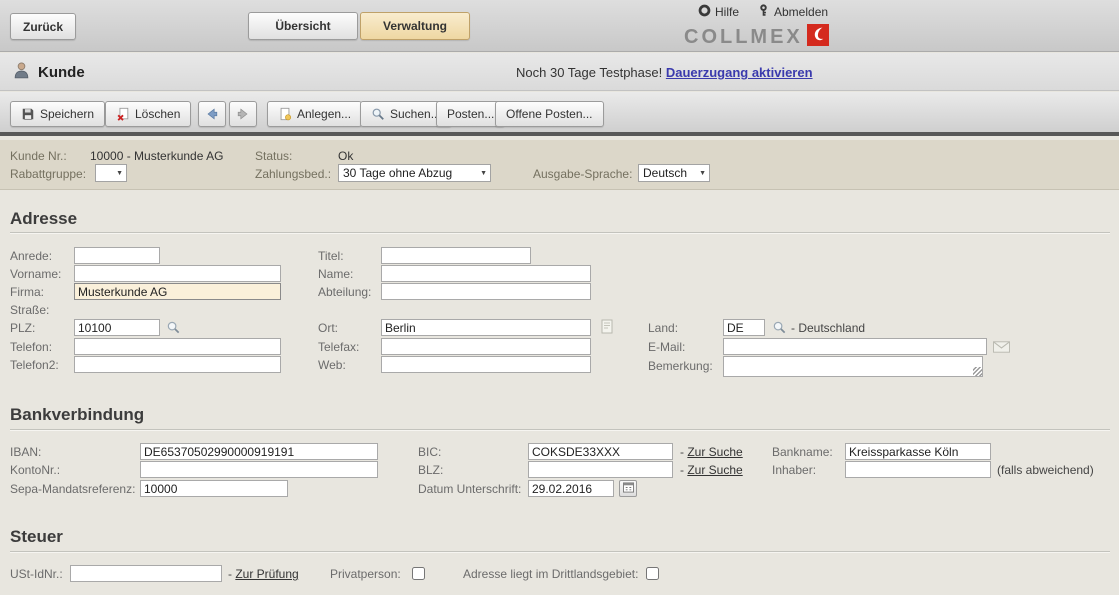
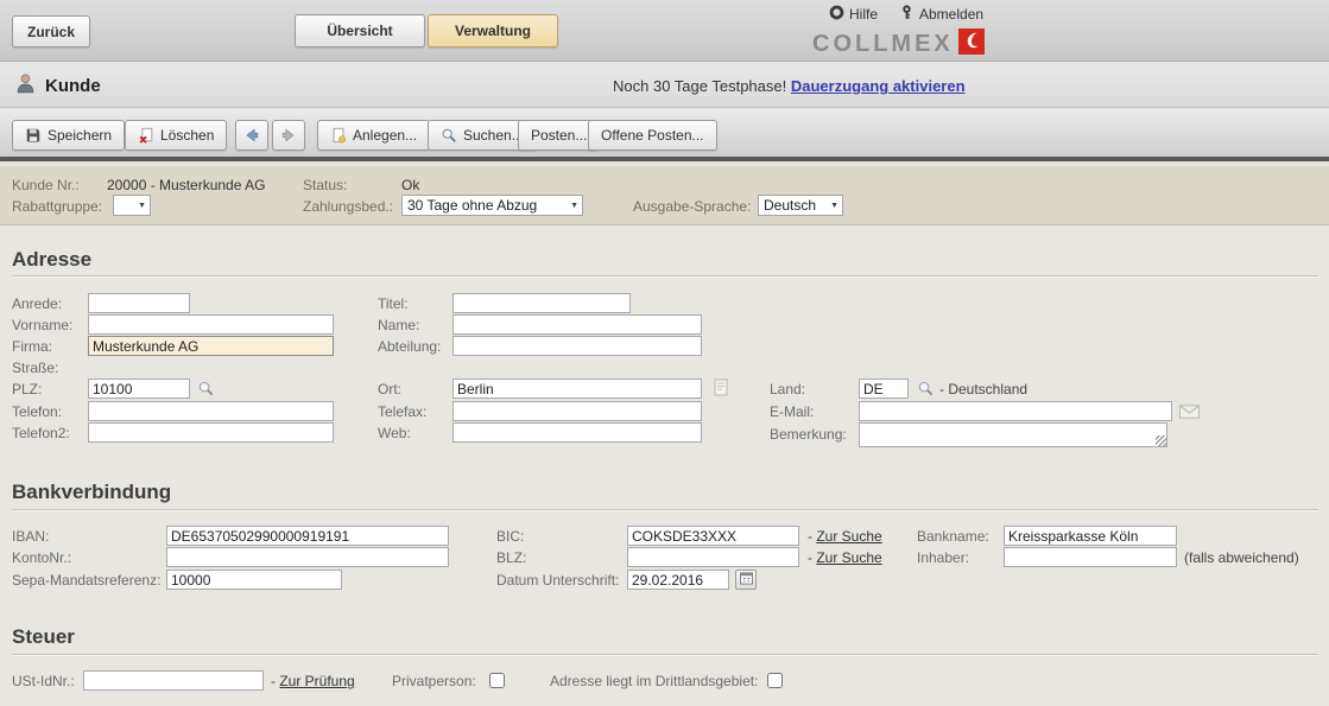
  Zurück
  Übersicht
  Verwaltung
  Hilfe
  Abmelden
  COLLMEX
  Kunde
  Noch 30 Tage Testphase! Dauerzugang aktivieren
  Speichern
  Löschen
  Anlegen...
  Suchen.
  Posten...
  Offene Posten...
  Kunde Nr.:
- 10000 - Musterkunde AG
+ 20000 - Musterkunde AG
  Rabattgruppe:
  Status:
  Ok
  Zahlungsbed.:
  30 Tage ohne Abzug
  Ausgabe-Sprache:
  Deutsch
  Adresse
  Anrede:
  Vorname:
  Firma:
  Musterkunde AG
  Straße:
  PLZ:
  10100
  Telefon:
  Telefon2:
  Titel:
  Name:
  Abteilung:
  Ort:
  Berlin
  Telefax:
  Web:
  Land:
  DE
  - Deutschland
  E-Mail:
  Bemerkung:
  Bankverbindung
  IBAN:
  DE65370502990000919191
  KontoNr.:
  Sepa-Mandatsreferenz:
  10000
  BIC:
  COKSDE33XXX
  - Zur Suche
  BLZ:
  - Zur Suche
  Datum Unterschrift:
  29.02.2016
  Bankname:
  Kreissparkasse Köln
  Inhaber:
  (falls abweichend)
  Steuer
  USt-IdNr.:
  - Zur Prüfung
  Privatperson:
  Adresse liegt im Drittlandsgebiet:
